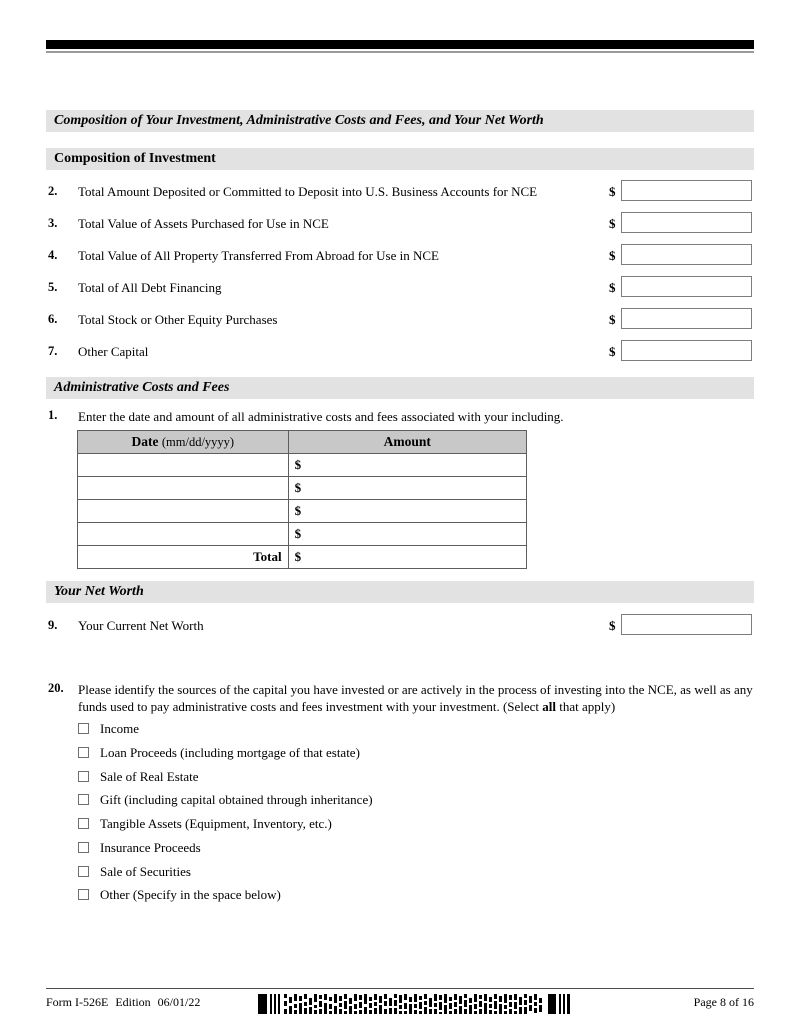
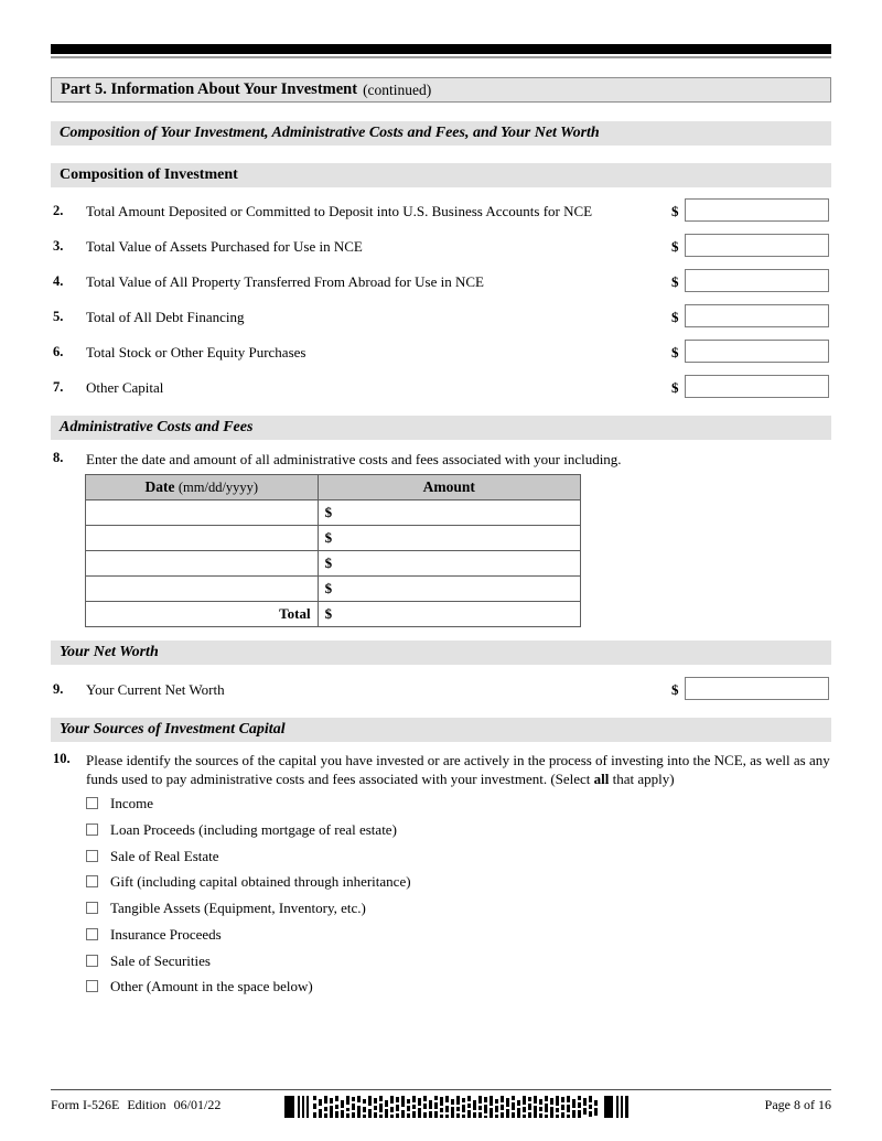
+ Part 5. Information About Your Investment
+ (continued)
  Composition of Your Investment, Administrative Costs and Fees, and Your Net Worth
  Composition of Investment
  2.
  Total Amount Deposited or Committed to Deposit into U.S. Business Accounts for NCE
  $
  3.
  Total Value of Assets Purchased for Use in NCE
  $
  4.
  Total Value of All Property Transferred From Abroad for Use in NCE
  $
  5.
  Total of All Debt Financing
  $
  6.
  Total Stock or Other Equity Purchases
  $
  7.
  Other Capital
  $
  Administrative Costs and Fees
- 1.
+ 8.
  Enter the date and amount of all administrative costs and fees associated with your including.
  Date (mm/dd/yyyy)	Amount
  	$
  	$
  	$
  	$
  Total	$
  Your Net Worth
  9.
  Your Current Net Worth
  $
+ Your Sources of Investment Capital
- 20.
+ 10.
- Please identify the sources of the capital you have invested or are actively in the process of investing into the NCE, as well as any funds used to pay administrative costs and fees investment with your investment. (Select all that apply)
+ Please identify the sources of the capital you have invested or are actively in the process of investing into the NCE, as well as any funds used to pay administrative costs and fees associated with your investment. (Select all that apply)
  Income
- Loan Proceeds (including mortgage of that estate)
+ Loan Proceeds (including mortgage of real estate)
  Sale of Real Estate
  Gift (including capital obtained through inheritance)
  Tangible Assets (Equipment, Inventory, etc.)
  Insurance Proceeds
  Sale of Securities
- Other (Specify in the space below)
+ Other (Amount in the space below)
  Form I-526E Edition 06/01/22
  Page 8 of 16
